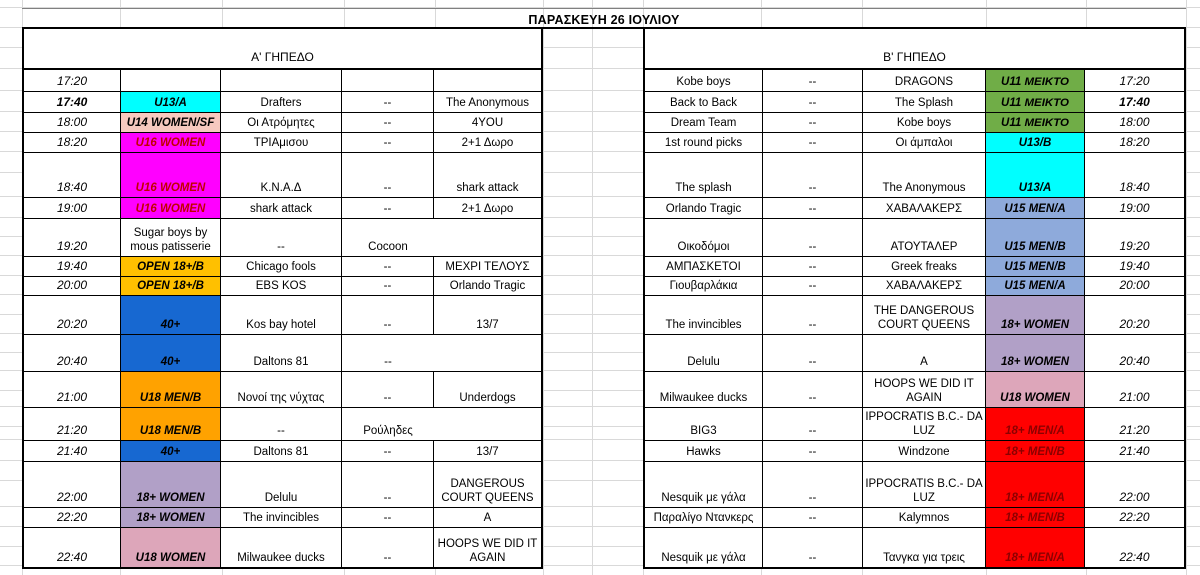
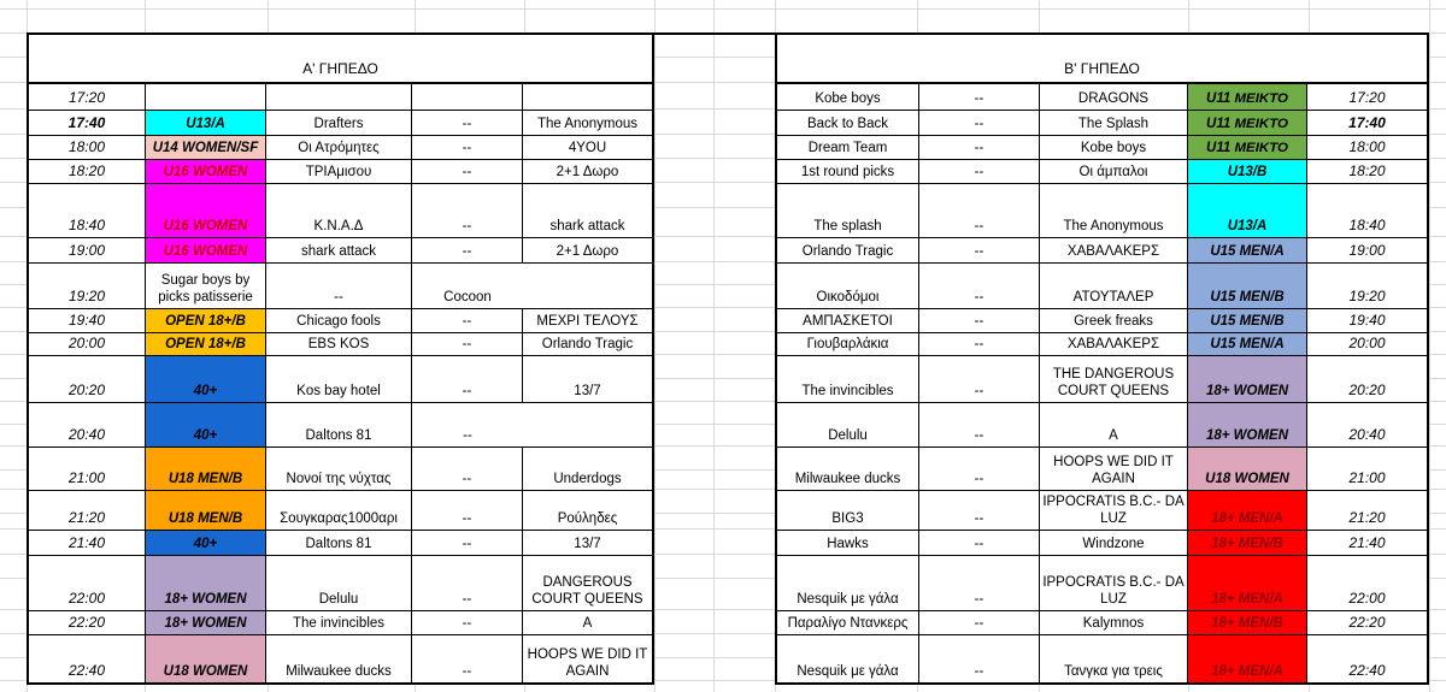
- ΠΑΡΑΣΚΕΥΗ 26 ΙΟΥΛΙΟΥ
  Α' ΓΗΠΕΔΟ
  17:20
  17:40
  U13/A
  Drafters
  --
  The Anonymous
  18:00
  U14 WOMEN/SF
  Οι Ατρόμητες
  --
  4YOU
  18:20
  U16 WOMEN
  ΤΡΙΑμισου
  --
  2+1 Δωρο
  18:40
  U16 WOMEN
  Κ.Ν.Α.Δ
  --
  shark attack
  19:00
  U16 WOMEN
  shark attack
  --
  2+1 Δωρο
  19:20
- Sugar boys by mous patisserie
+ Sugar boys by picks patisserie
  --
  Cocoon
  19:40
  OPEN 18+/B
  Chicago fools
  --
  ΜΕΧΡΙ ΤΕΛΟΥΣ
  20:00
  OPEN 18+/B
  EBS KOS
  --
  Orlando Tragic
  20:20
  40+
  Kos bay hotel
  --
  13/7
  20:40
  40+
  Daltons 81
  --
  21:00
  U18 MEN/B
  Νονοί της νύχτας
  --
  Underdogs
  21:20
  U18 MEN/B
+ Σουγκαρας1000αρι
  --
  Ρούληδες
  21:40
  40+
  Daltons 81
  --
  13/7
  22:00
  18+ WOMEN
  Delulu
  --
  DANGEROUS COURT QUEENS
  22:20
  18+ WOMEN
  The invincibles
  --
  A
  22:40
  U18 WOMEN
  Milwaukee ducks
  --
  HOOPS WE DID IT AGAIN
  Β' ΓΗΠΕΔΟ
  Kobe boys
  --
  DRAGONS
  U11 ΜΕΙΚΤΟ
  17:20
  Back to Back
  --
  The Splash
  U11 ΜΕΙΚΤΟ
  17:40
  Dream Team
  --
  Kobe boys
  U11 ΜΕΙΚΤΟ
  18:00
  1st round picks
  --
  Οι άμπαλοι
  U13/B
  18:20
  The splash
  --
  The Anonymous
  U13/A
  18:40
  Orlando Tragic
  --
  ΧΑΒΑΛΑΚΕΡΣ
  U15 MEN/A
  19:00
  Οικοδόμοι
  --
  ΑΤΟΥΤΑΛΕΡ
  U15 MEN/B
  19:20
  ΑΜΠΑΣΚΕΤΟΙ
  --
  Greek freaks
  U15 MEN/B
  19:40
  Γιουβαρλάκια
  --
  ΧΑΒΑΛΑΚΕΡΣ
  U15 MEN/A
  20:00
  The invincibles
  --
  THE DANGEROUS COURT QUEENS
  18+ WOMEN
  20:20
  Delulu
  --
  A
  18+ WOMEN
  20:40
  Milwaukee ducks
  --
  HOOPS WE DID IT AGAIN
  U18 WOMEN
  21:00
  BIG3
  --
  IPPOCRATIS B.C.- DA LUZ
  18+ MEN/A
  21:20
  Hawks
  --
  Windzone
  18+ MEN/B
  21:40
  Nesquik με γάλα
  --
  IPPOCRATIS B.C.- DA LUZ
  18+ MEN/A
  22:00
  Παραλίγο Ντανκερς
  --
  Kalymnos
  18+ MEN/B
  22:20
  Nesquik με γάλα
  --
  Τανγκα για τρεις
  18+ MEN/A
  22:40
